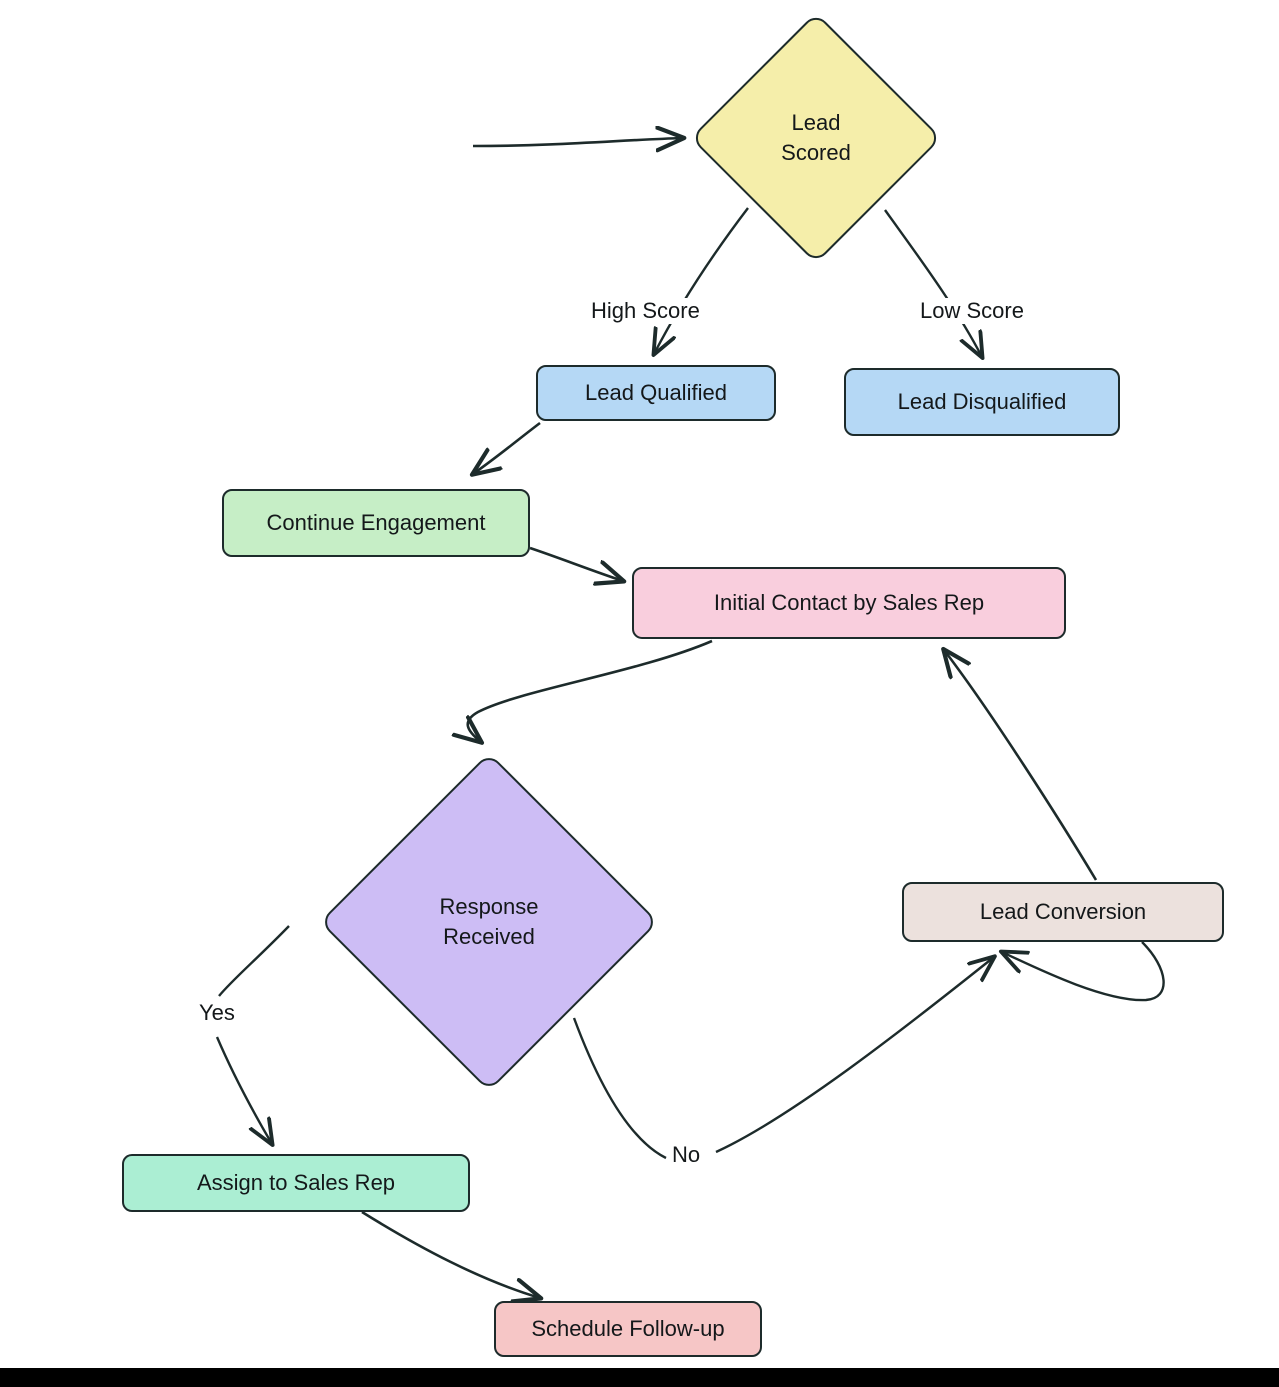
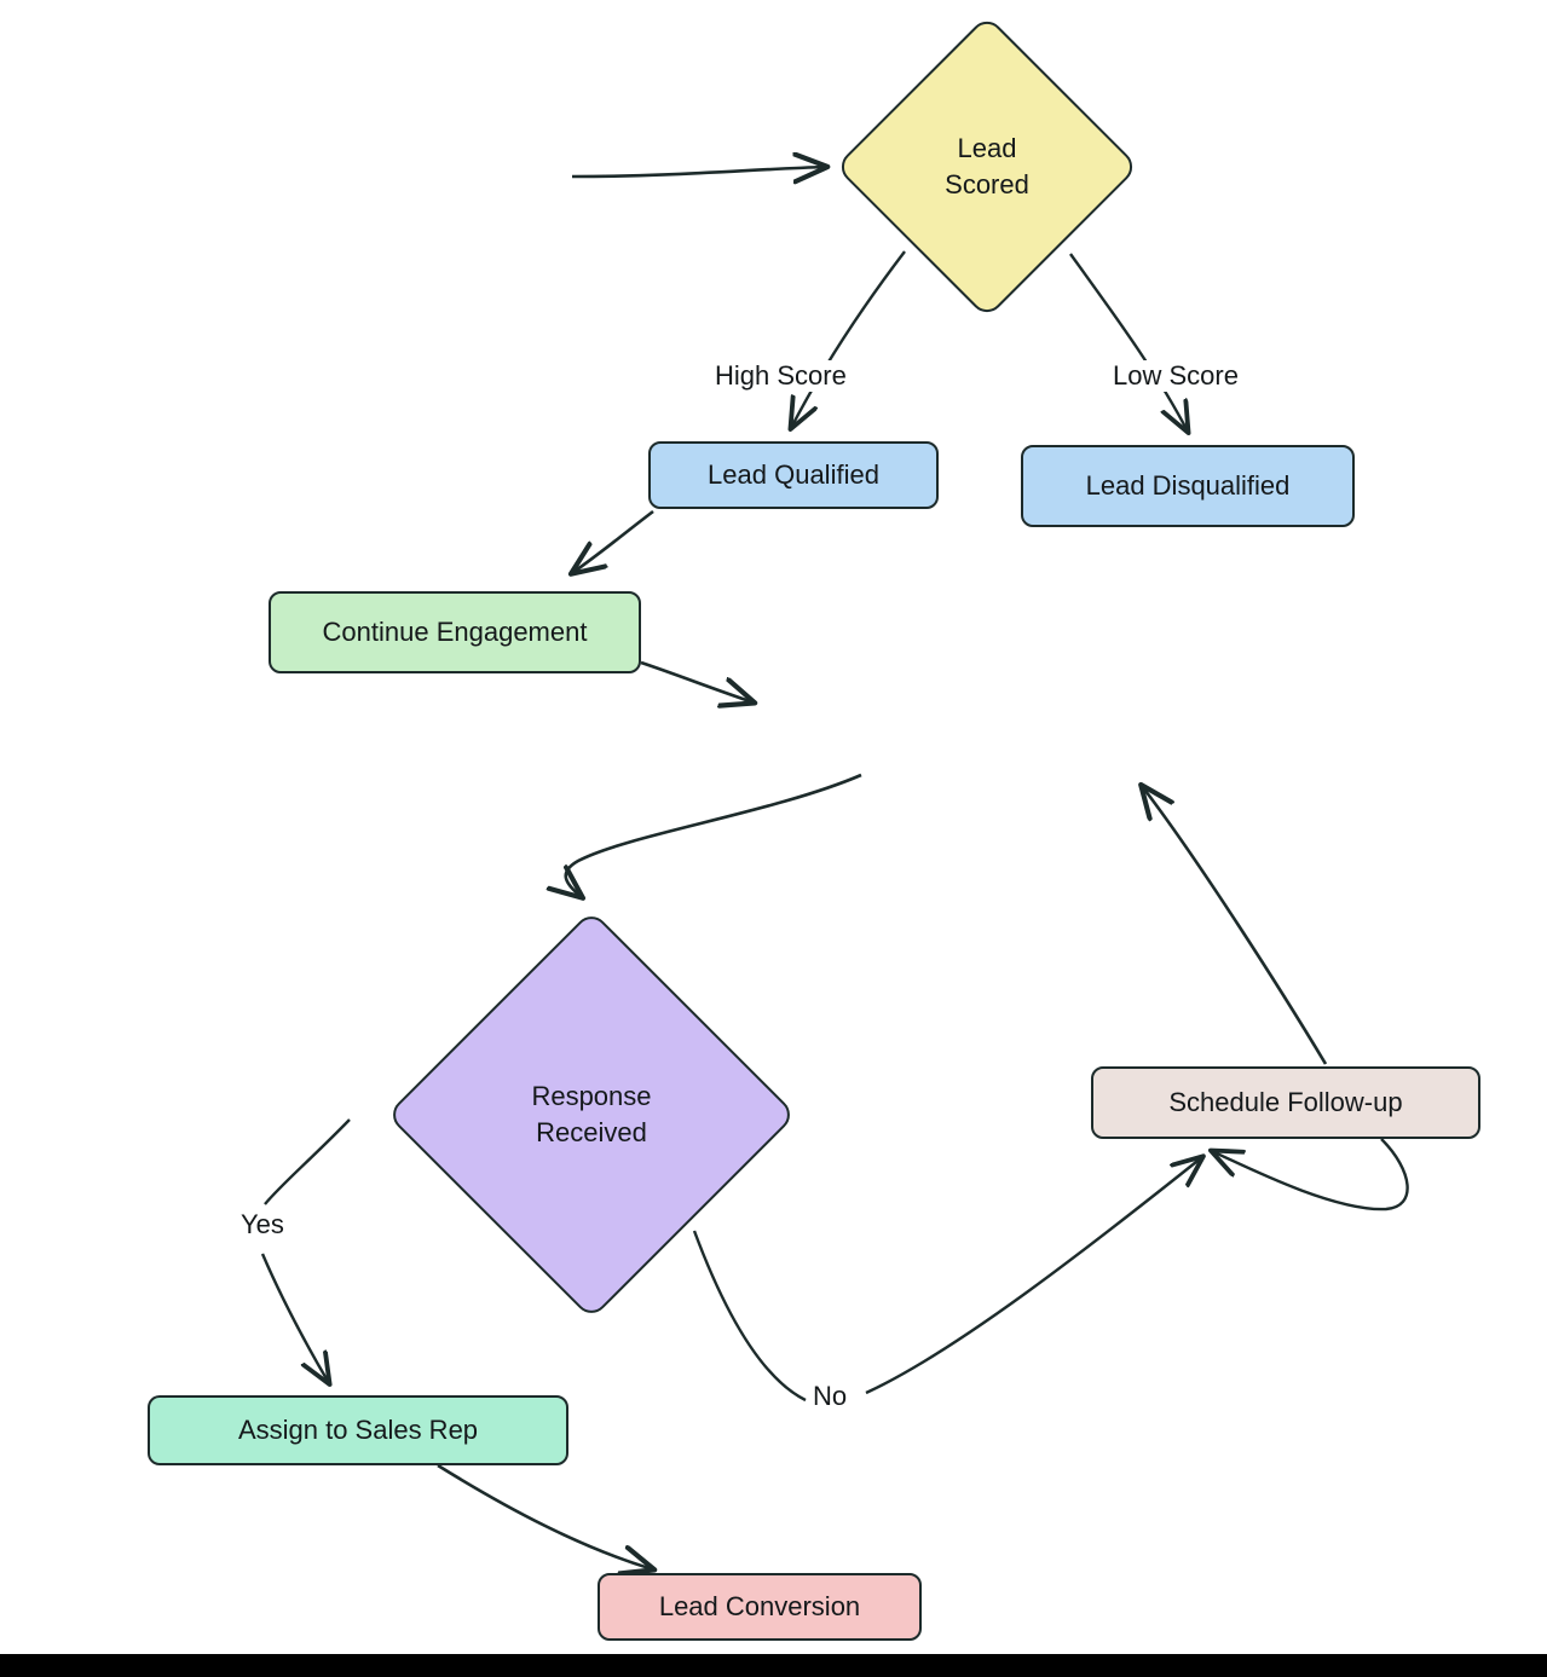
  Lead
  Scored
  High Score
  Low Score
  Lead Qualified
  Lead Disqualified
  Continue Engagement
- Initial Contact by Sales Rep
  Response
  Received
- Lead Conversion
+ Schedule Follow-up
  Yes
  No
  Assign to Sales Rep
- Schedule Follow-up
+ Lead Conversion
